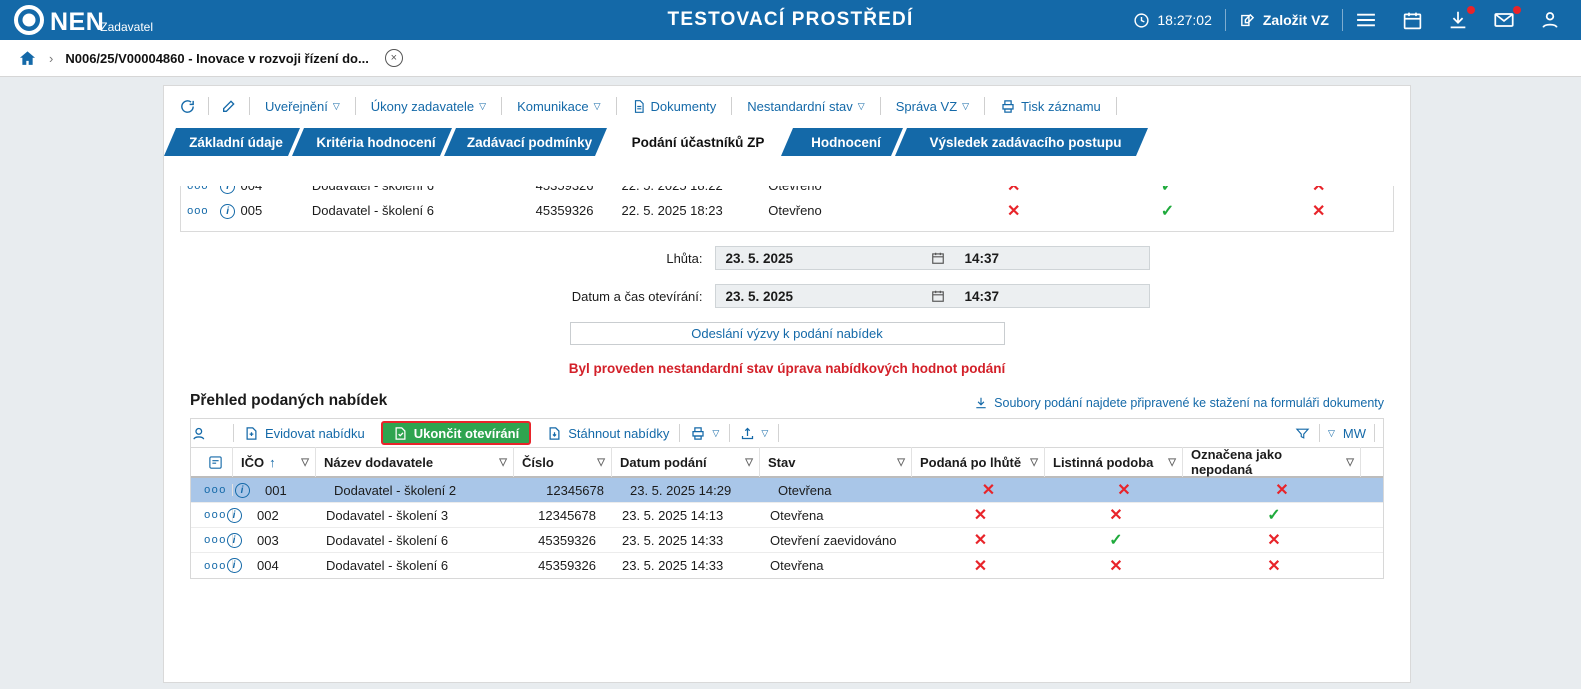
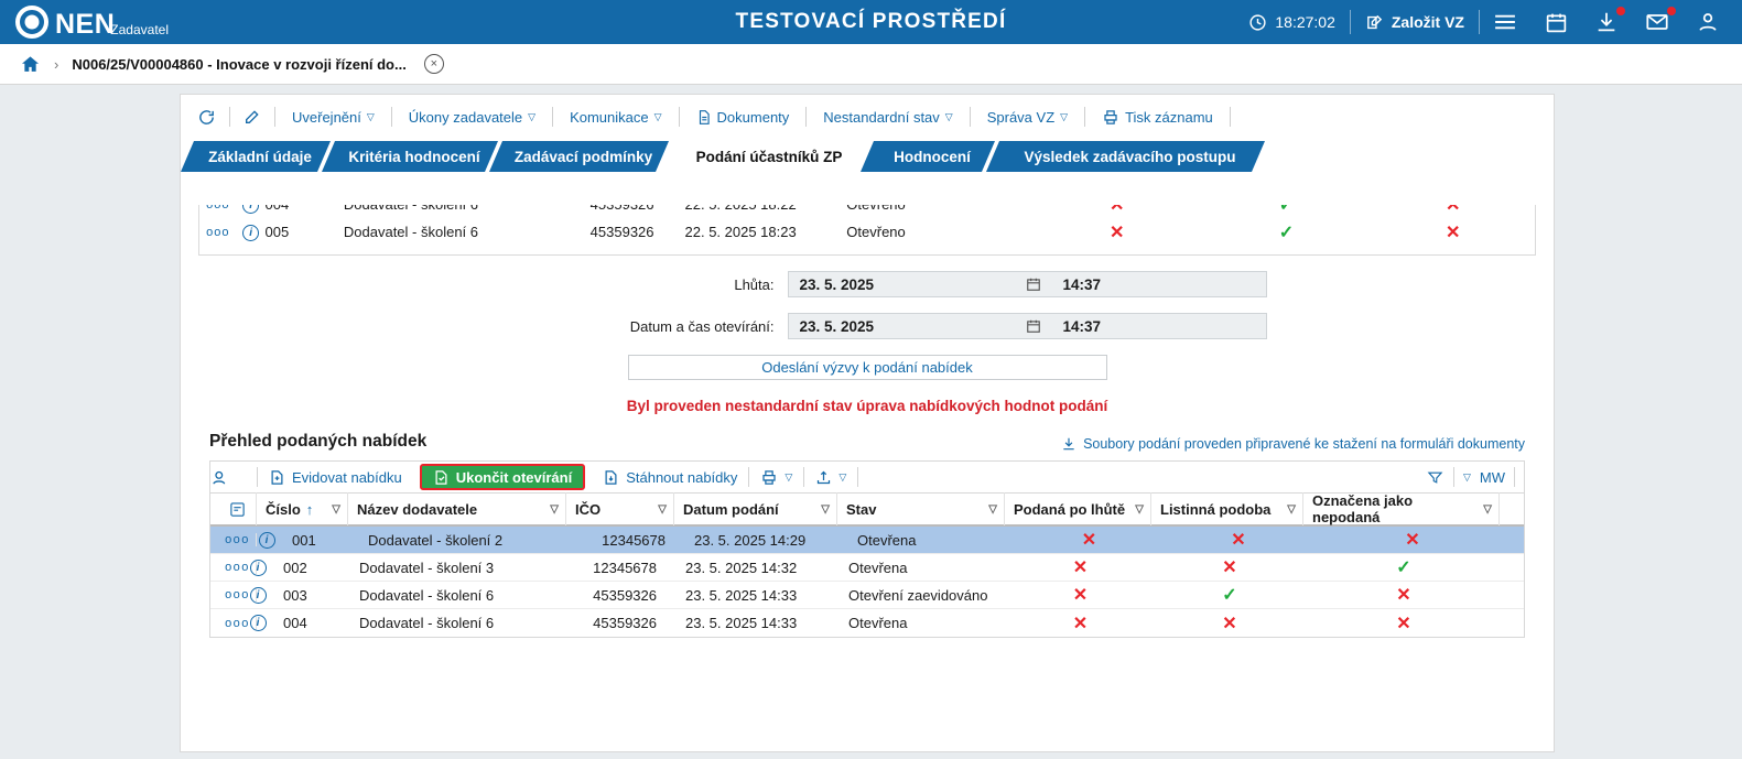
  NEN
  Zadavatel
  TESTOVACÍ PROSTŘEDÍ
  18:27:02
  Založit VZ
  ›
  N006/25/V00004860 - Inovace v rozvoji řízení do...
  ×
  Uveřejnění
  ▽
  Úkony zadavatele
  ▽
  Komunikace
  ▽
  Dokumenty
  Nestandardní stav
  ▽
  Správa VZ
  ▽
  Tisk záznamu
  Základní údaje
  Kritéria hodnocení
  Zadávací podmínky
  Podání účastníků ZP
  Hodnocení
  Výsledek zadávacího postupu
  ooo
  i
  004
  Dodavatel - školení 6
  45359326
  22. 5. 2025 18:22
  Otevřeno
  ✕
  ✓
  ✕
  ooo
  i
  005
  Dodavatel - školení 6
  45359326
  22. 5. 2025 18:23
  Otevřeno
  ✕
  ✓
  ✕
  Lhůta:
  23. 5. 2025
  14:37
  Datum a čas otevírání:
  23. 5. 2025
  14:37
  Odeslání výzvy k podání nabídek
  Byl proveden nestandardní stav úprava nabídkových hodnot podání
  Přehled podaných nabídek
- Soubory podání najdete připravené ke stažení na formuláři dokumenty
+ Soubory podání proveden připravené ke stažení na formuláři dokumenty
  Evidovat nabídku
  Ukončit otevírání
  Stáhnout nabídky
  ▽
  ▽
  ▽
  MW
- IČO
+ Číslo
  ↑
  ▽
  Název dodavatele
  ▽
- Číslo
+ IČO
  ▽
  Datum podání
  ▽
  Stav
  ▽
  Podaná po lhůtě
  ▽
  Listinná podoba
  ▽
  Označena jako nepodaná
  ▽
  ooo
  i
  001
  Dodavatel - školení 2
  12345678
  23. 5. 2025 14:29
  Otevřena
  ✕
  ✕
  ✕
  ooo
  i
  002
  Dodavatel - školení 3
  12345678
- 23. 5. 2025 14:13
+ 23. 5. 2025 14:32
  Otevřena
  ✕
  ✕
  ✓
  ooo
  i
  003
  Dodavatel - školení 6
  45359326
  23. 5. 2025 14:33
  Otevření zaevidováno
  ✕
  ✓
  ✕
  ooo
  i
  004
  Dodavatel - školení 6
  45359326
  23. 5. 2025 14:33
  Otevřena
  ✕
  ✕
  ✕
